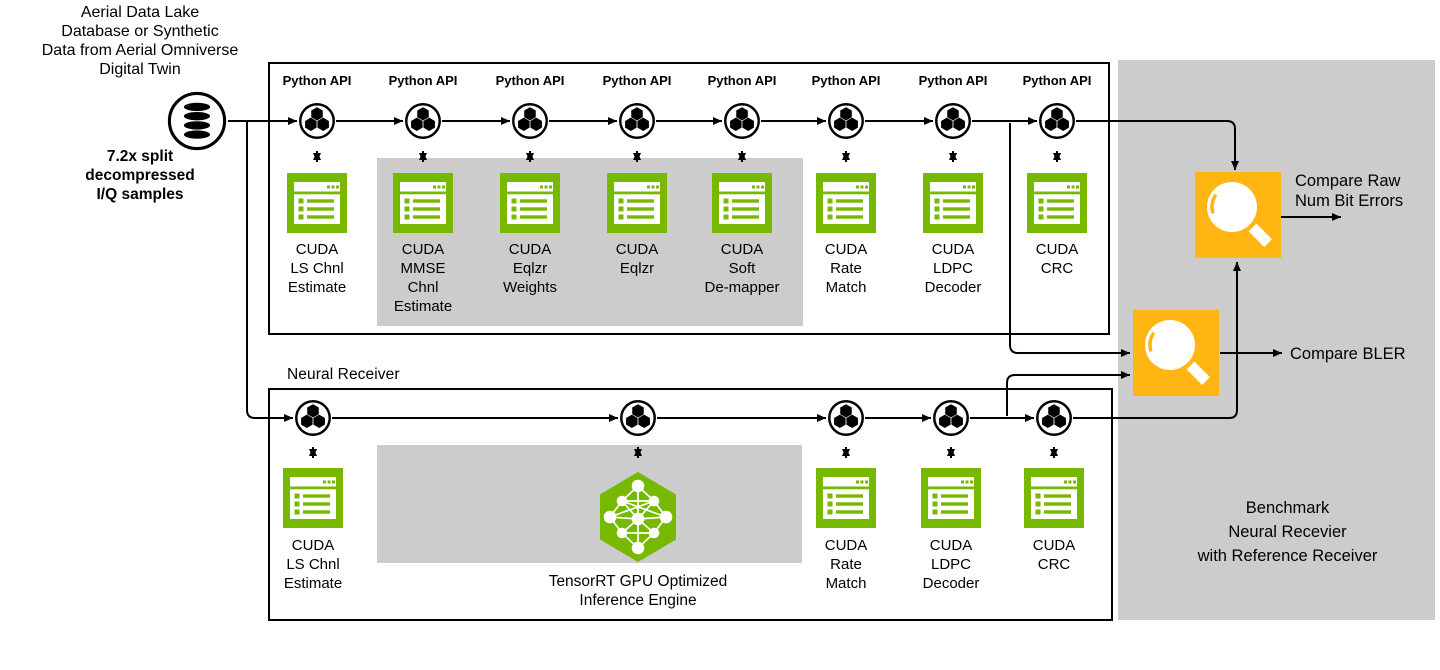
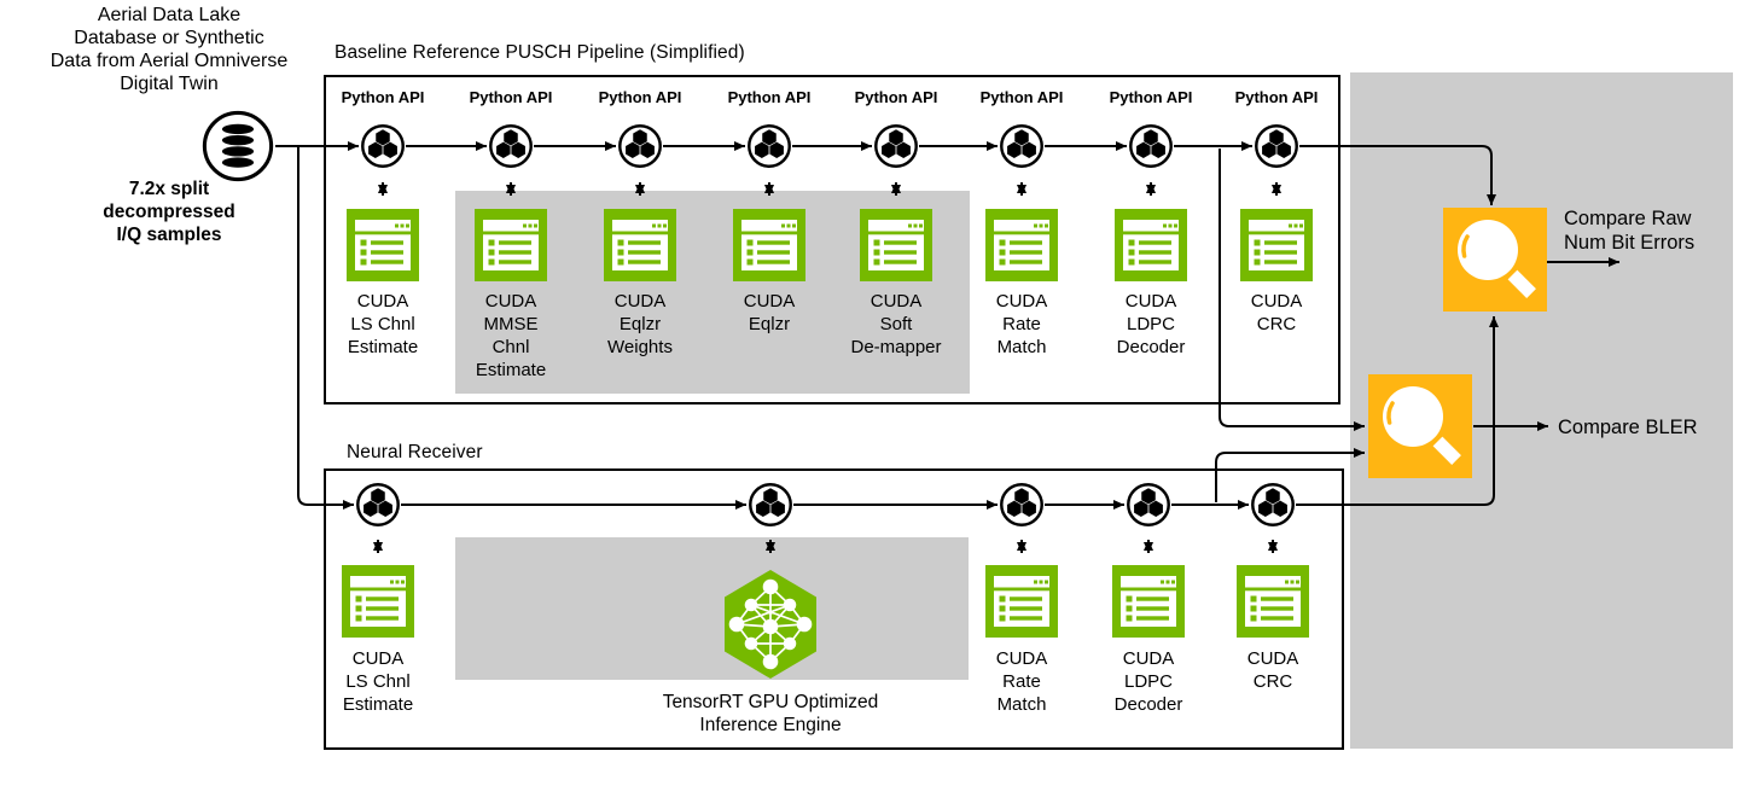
  Aerial Data Lake
  Database or Synthetic
  Data from Aerial Omniverse
  Digital Twin
  7.2x split
  decompressed
  I/Q samples
+ Baseline Reference PUSCH Pipeline (Simplified)
  Neural Receiver
  Python API
  CUDA
  LS Chnl
  Estimate
  Python API
  CUDA
  MMSE
  Chnl
  Estimate
  Python API
  CUDA
  Eqlzr
  Weights
  Python API
  CUDA
  Eqlzr
  Python API
  CUDA
  Soft
  De-mapper
  Python API
  CUDA
  Rate
  Match
  Python API
  CUDA
  LDPC
  Decoder
  Python API
  CUDA
  CRC
  CUDA
  LS Chnl
  Estimate
  CUDA
  Rate
  Match
  CUDA
  LDPC
  Decoder
  CUDA
  CRC
  TensorRT GPU Optimized
  Inference Engine
  Compare Raw
  Num Bit Errors
  Compare BLER
- Benchmark
- Neural Recevier
- with Reference Receiver
